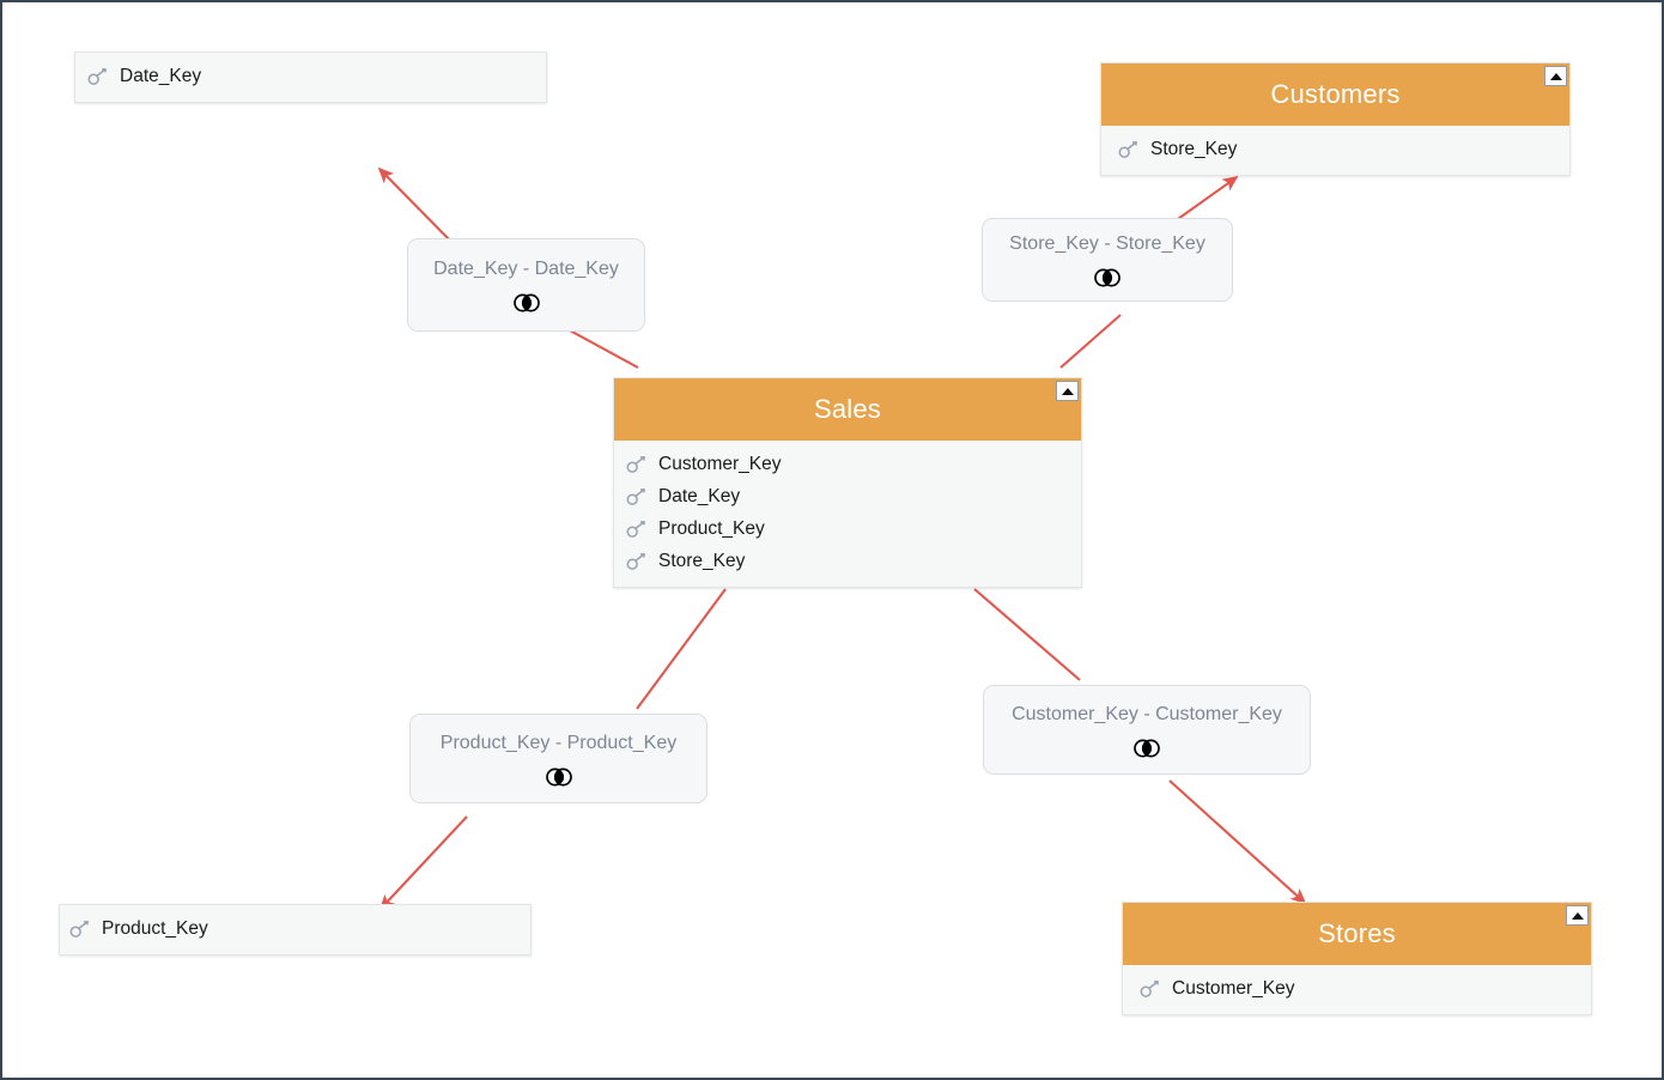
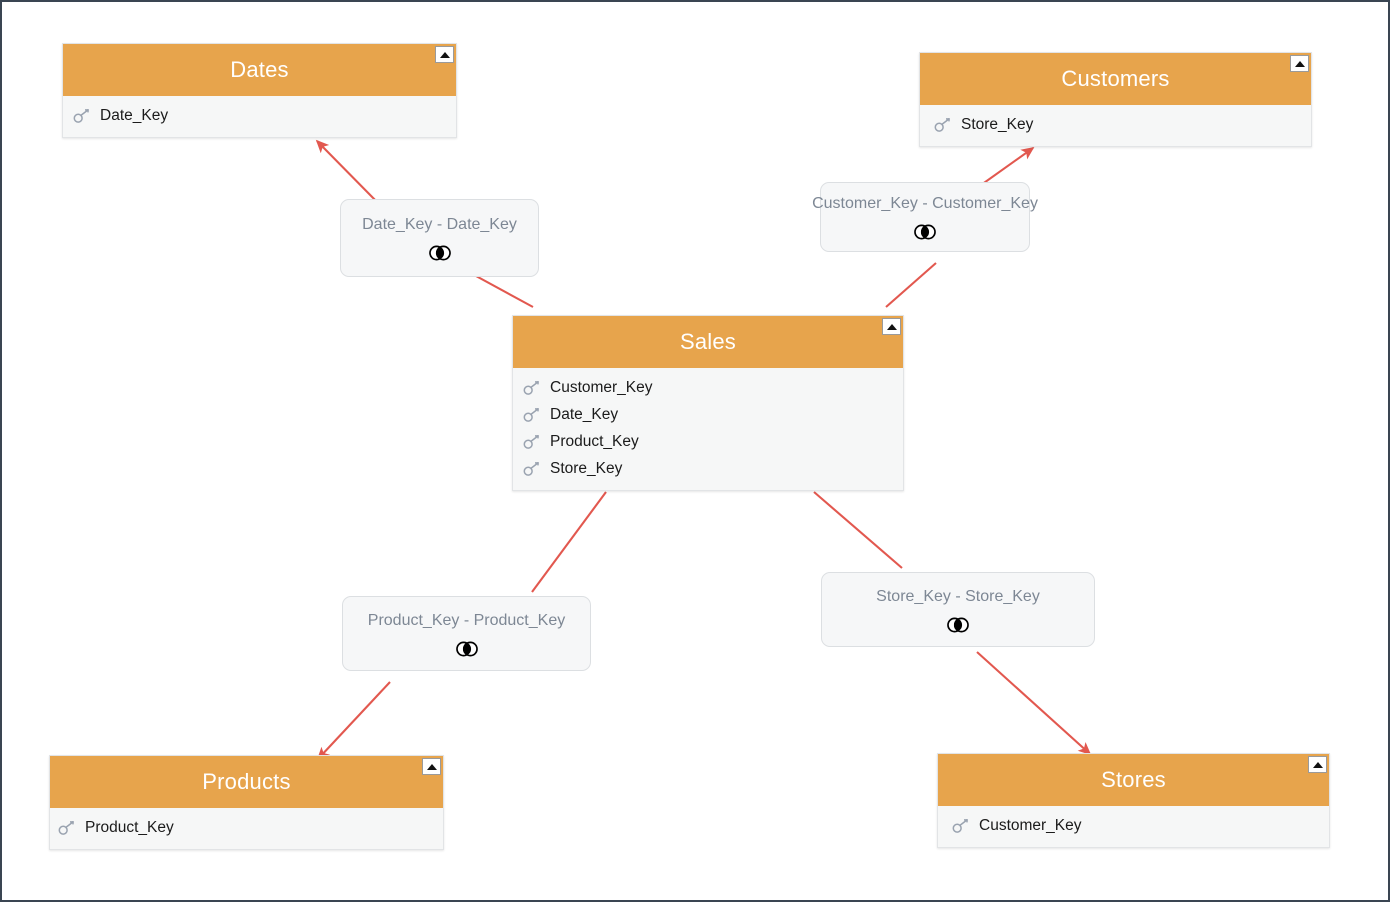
+ Dates
  Date_Key
  Customers
  Store_Key
  Sales
  Customer_Key
  Date_Key
  Product_Key
  Store_Key
+ Products
  Product_Key
  Stores
  Customer_Key
  Date_Key - Date_Key
- Store_Key - Store_Key
+ Customer_Key - Customer_Key
  Product_Key - Product_Key
- Customer_Key - Customer_Key
+ Store_Key - Store_Key
